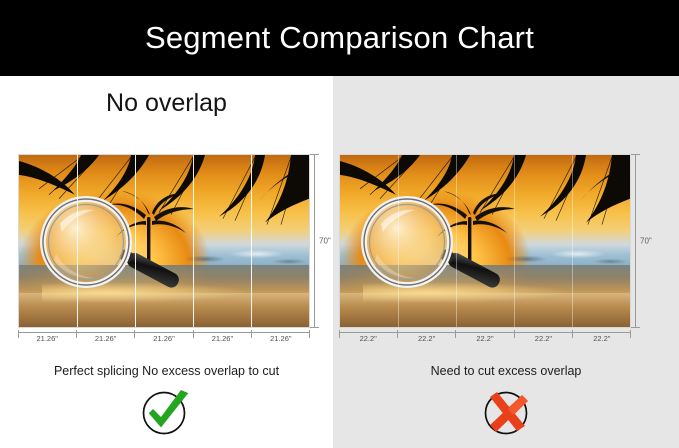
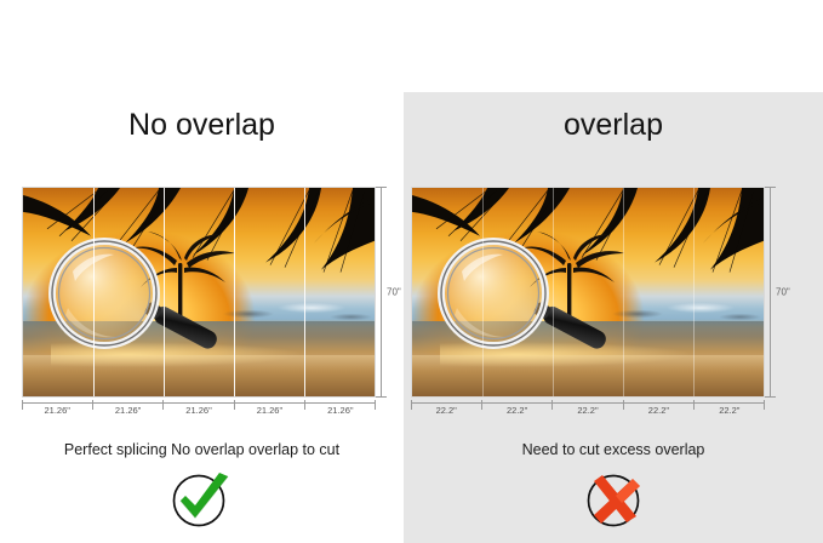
- Segment Comparison Chart
  No overlap
  70"
  21.26"
  21.26"
  21.26"
  21.26"
  21.26"
- Perfect splicing No excess overlap to cut
+ Perfect splicing No overlap overlap to cut
+ overlap
  70"
  22.2"
  22.2"
  22.2"
  22.2"
  22.2"
  Need to cut excess overlap
